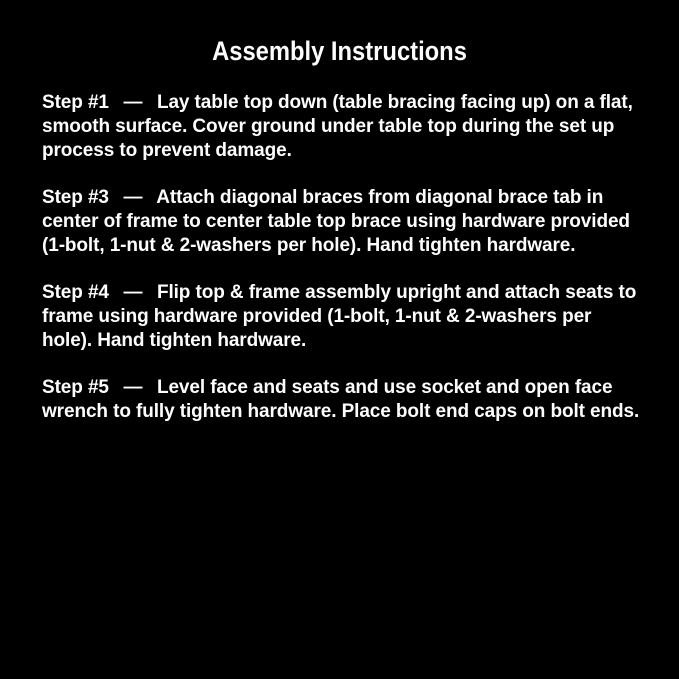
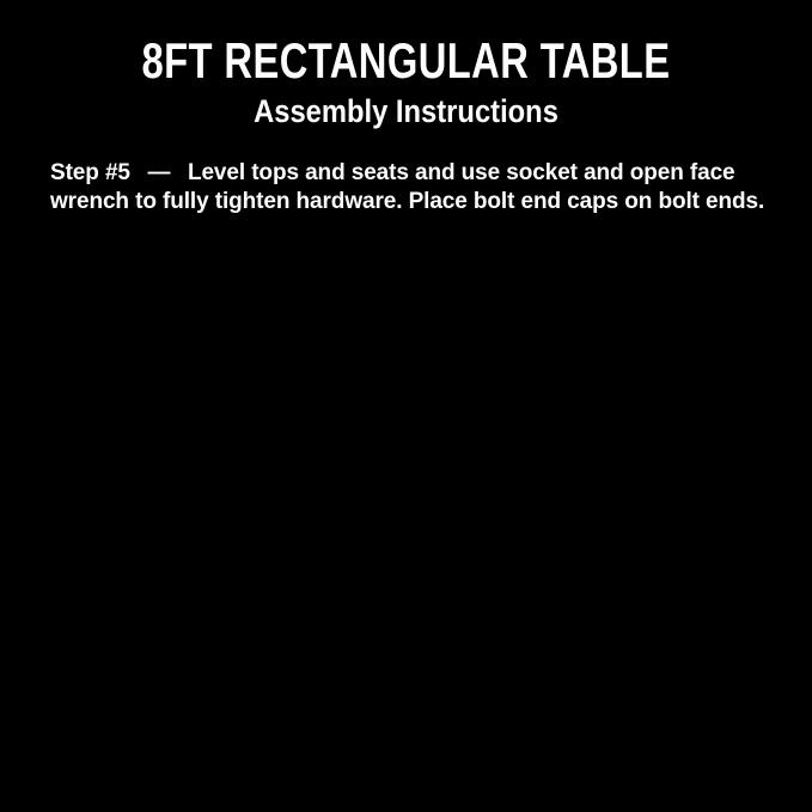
+ 8FT RECTANGULAR TABLE
  Assembly Instructions
- Step #1 — Lay table top down (table bracing facing up) on a flat, smooth surface. Cover ground under table top during the set up process to prevent damage.
- Step #3 — Attach diagonal braces from diagonal brace tab in center of frame to center table top brace using hardware provided (1-bolt, 1-nut & 2-washers per hole). Hand tighten hardware.
- Step #4 — Flip top & frame assembly upright and attach seats to frame using hardware provided (1-bolt, 1-nut & 2-washers per hole). Hand tighten hardware.
- Step #5 — Level face and seats and use socket and open face wrench to fully tighten hardware. Place bolt end caps on bolt ends.
+ Step #5 — Level tops and seats and use socket and open face wrench to fully tighten hardware. Place bolt end caps on bolt ends.
